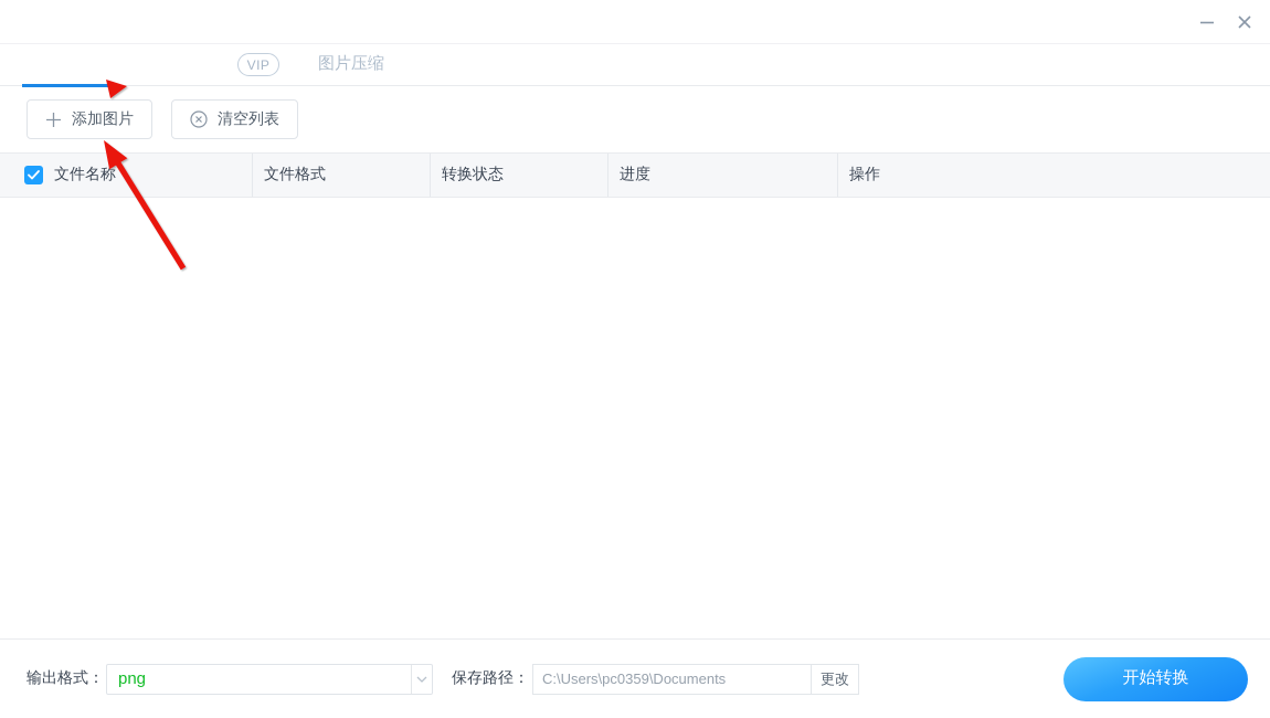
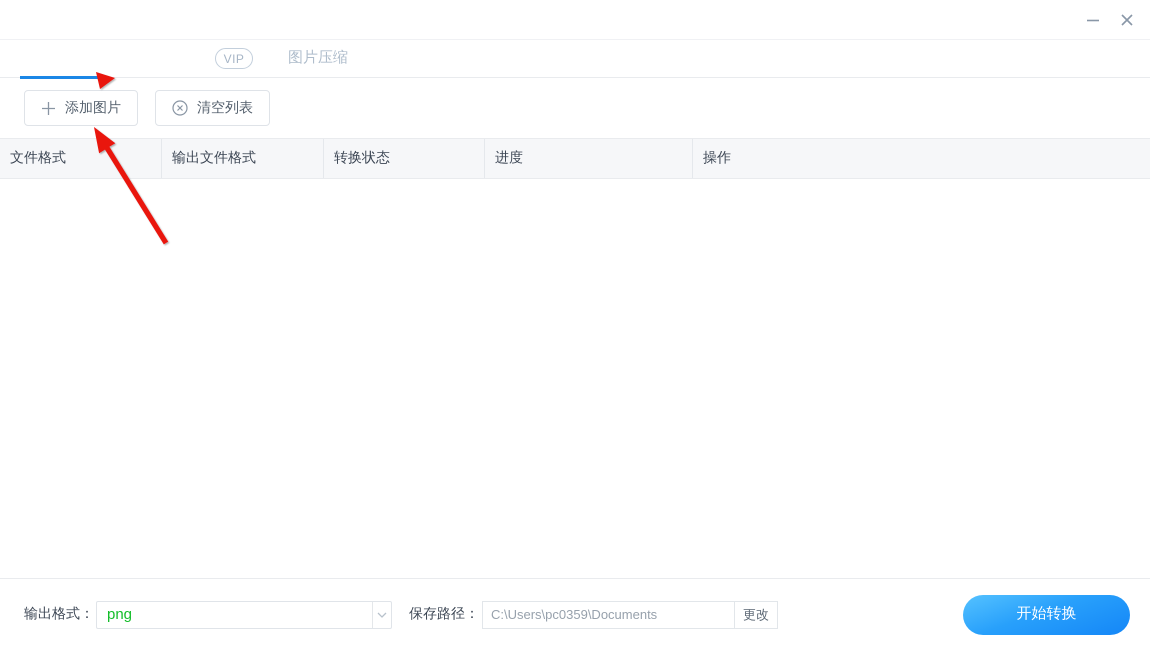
  VIP
  图片压缩
  添加图片
  清空列表
- 文件名称
  文件格式
+ 输出文件格式
  转换状态
  进度
  操作
  输出格式：
  png
  保存路径：
  C:\Users\pc0359\Documents
  更改
  开始转换
